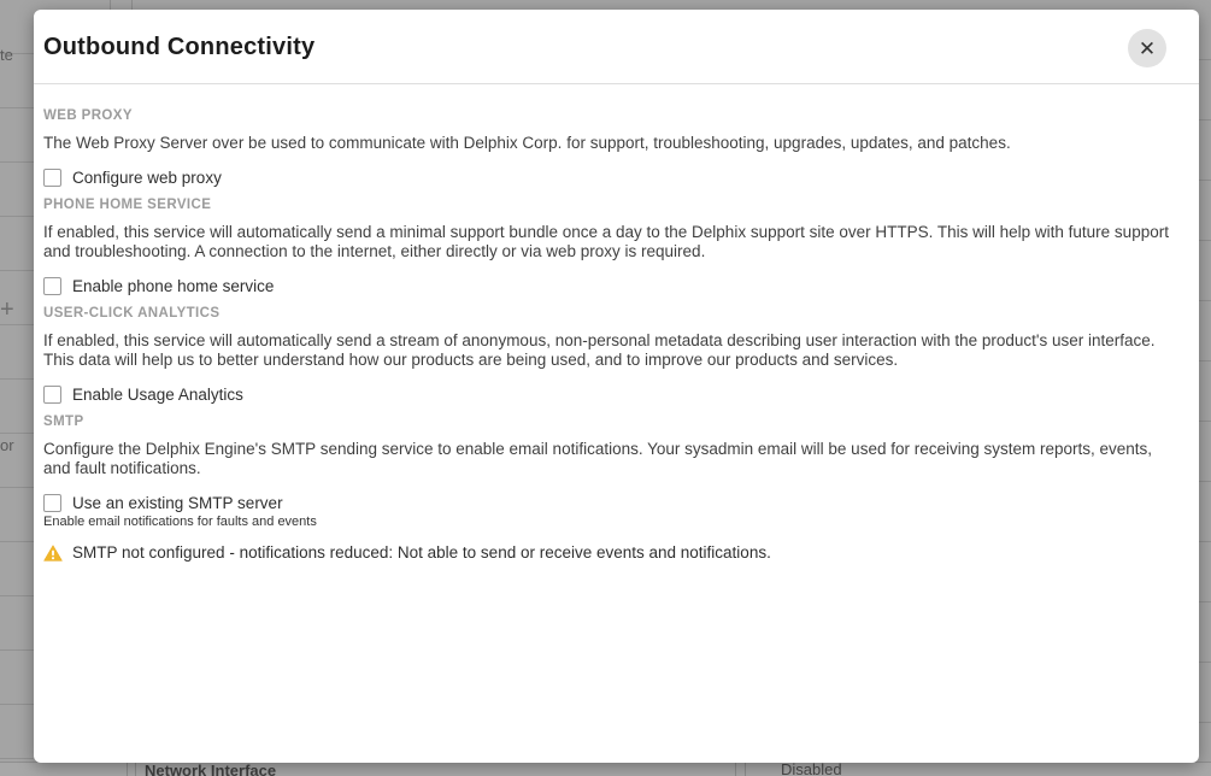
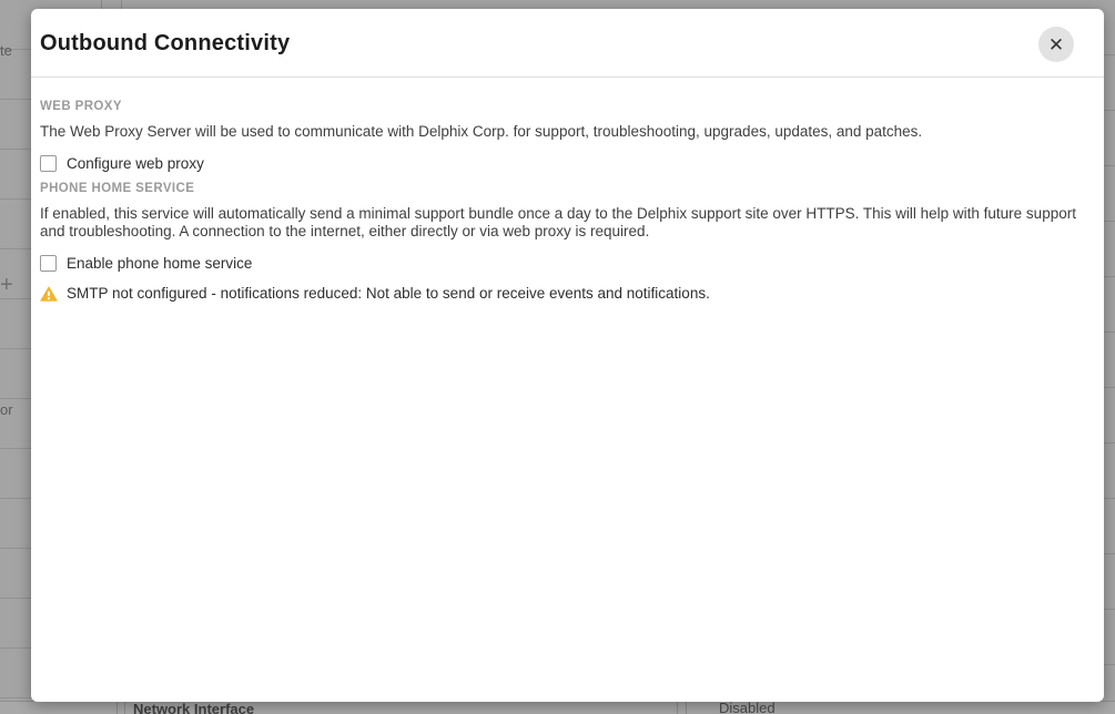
  te
  +
  or
  Network Interface
  Disabled
  Outbound Connectivity
  ✕
  WEB PROXY
- The Web Proxy Server over be used to communicate with Delphix Corp. for support, troubleshooting, upgrades, updates, and patches.
+ The Web Proxy Server will be used to communicate with Delphix Corp. for support, troubleshooting, upgrades, updates, and patches.
  Configure web proxy
  PHONE HOME SERVICE
  If enabled, this service will automatically send a minimal support bundle once a day to the Delphix support site over HTTPS. This will help with future support and troubleshooting. A connection to the internet, either directly or via web proxy is required.
  Enable phone home service
- USER-CLICK ANALYTICS
- If enabled, this service will automatically send a stream of anonymous, non-personal metadata describing user interaction with the product's user interface. This data will help us to better understand how our products are being used, and to improve our products and services.
- Enable Usage Analytics
- SMTP
- Configure the Delphix Engine's SMTP sending service to enable email notifications. Your sysadmin email will be used for receiving system reports, events, and fault notifications.
- Use an existing SMTP server
- Enable email notifications for faults and events
  SMTP not configured - notifications reduced: Not able to send or receive events and notifications.
